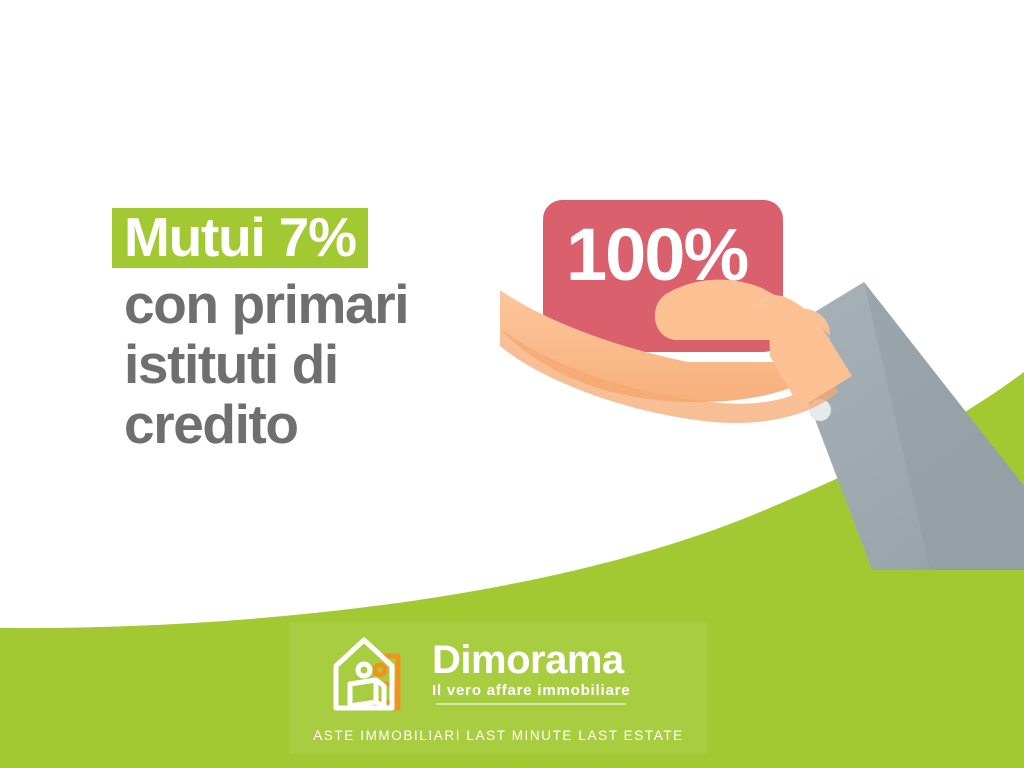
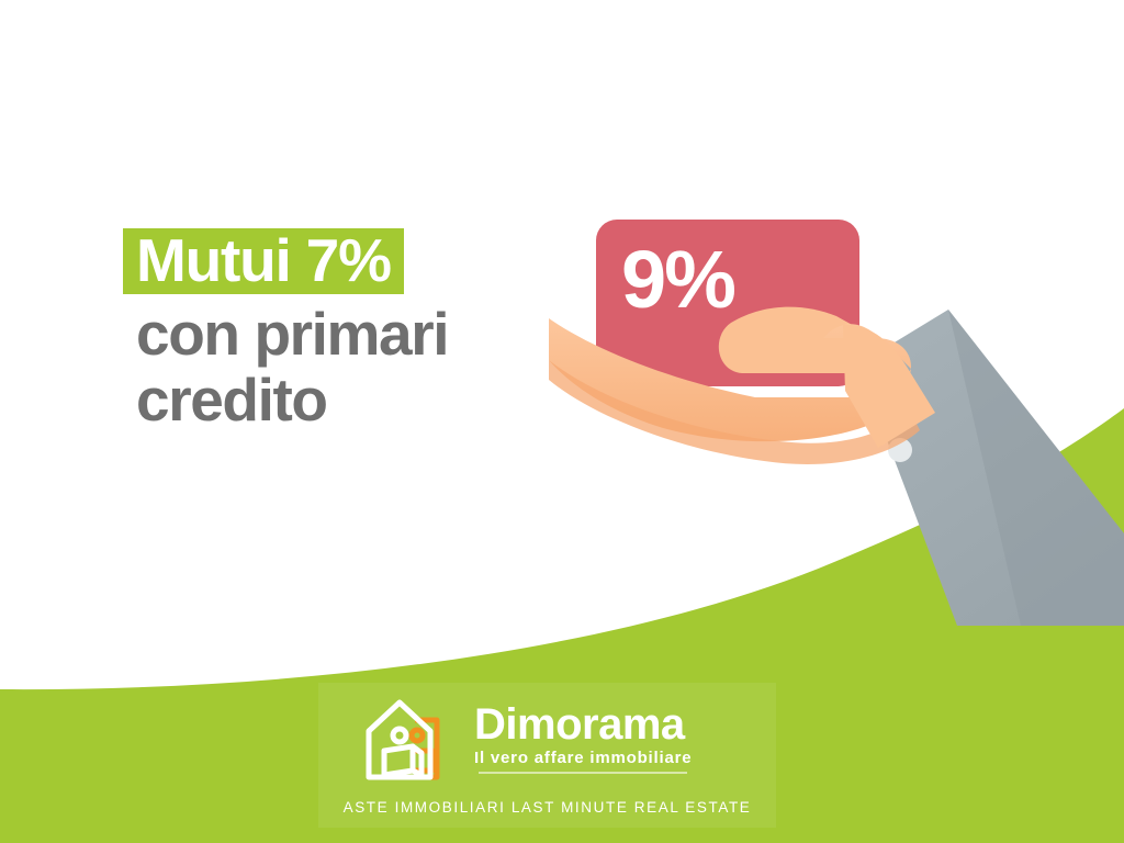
  Mutui 7%
  con primari
- istituti di
  credito
- 100%
+ 9%
  Dimorama
  Il vero affare immobiliare
- ASTE IMMOBILIARI LAST MINUTE LAST ESTATE
+ ASTE IMMOBILIARI LAST MINUTE REAL ESTATE
